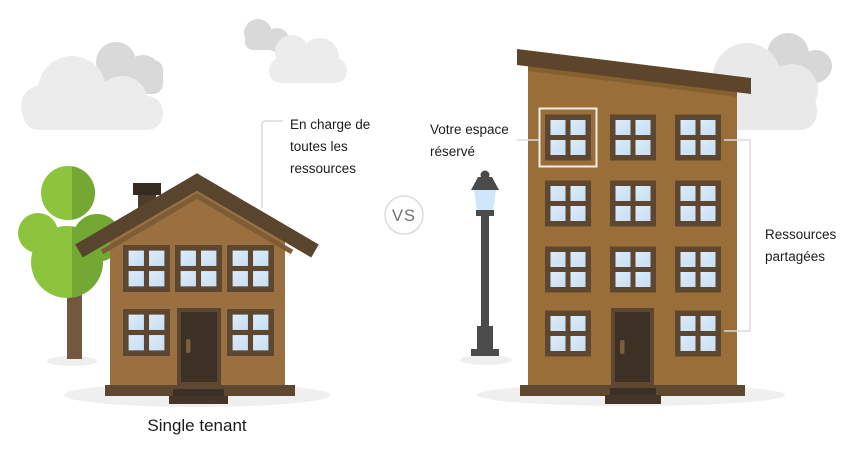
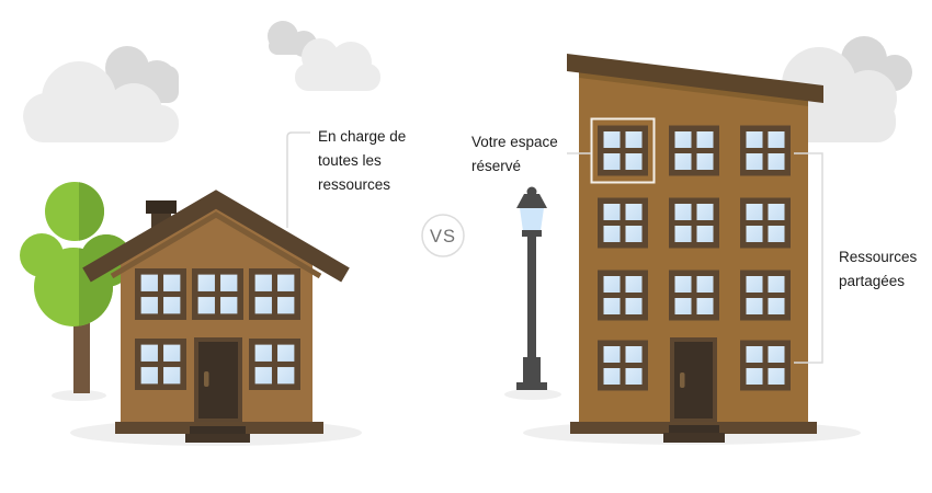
  En charge de
  toutes les
  ressources
- Single tenant
  VS
  Votre espace
  réservé
  Ressources
  partagées
